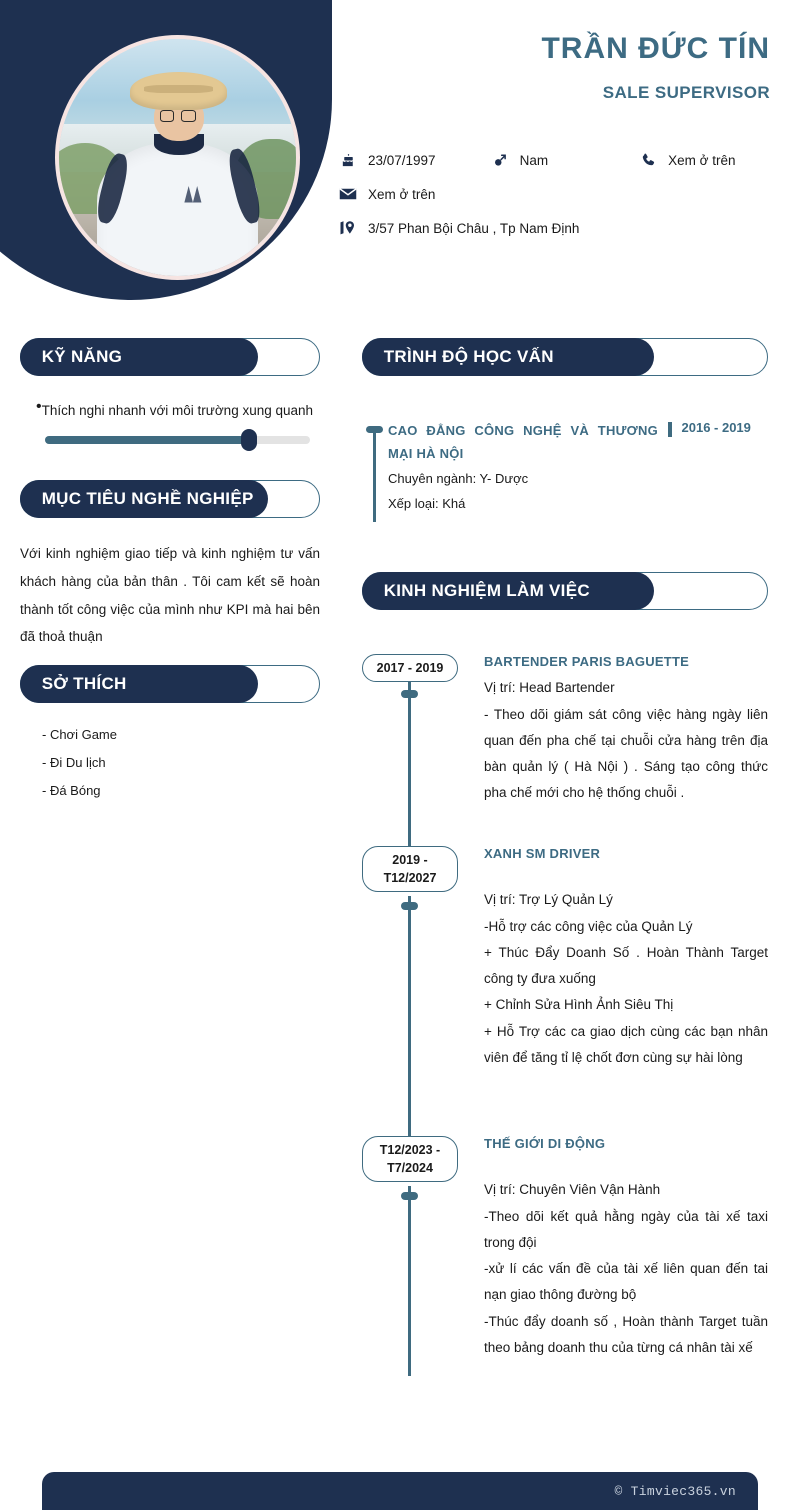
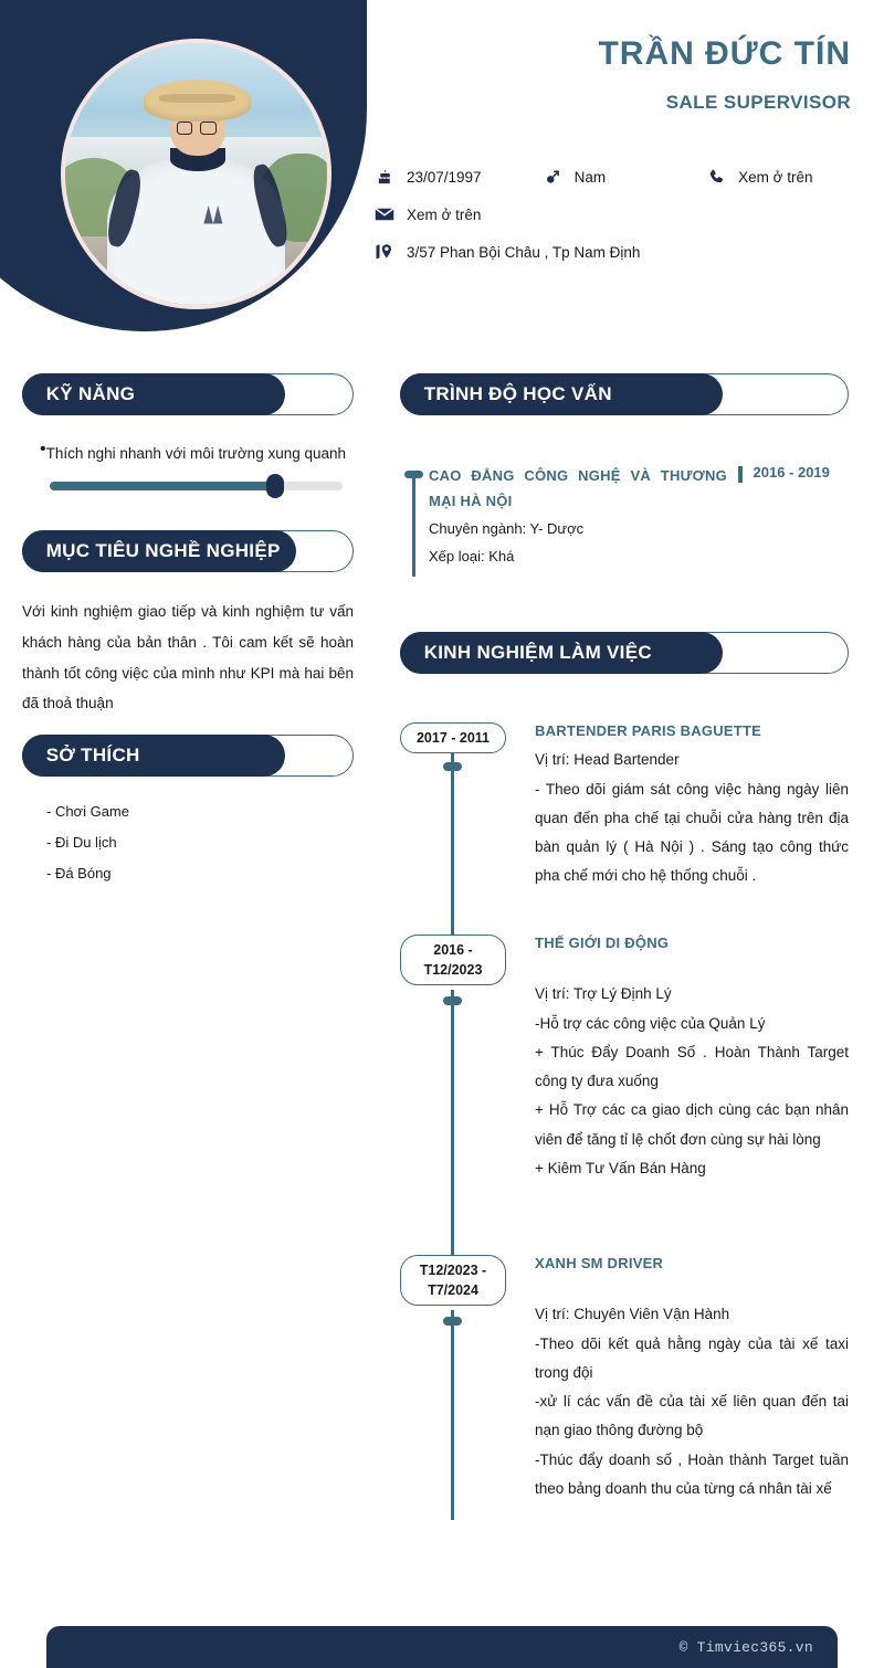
  TRẦN ĐỨC TÍN
  SALE SUPERVISOR
  23/07/1997
  Nam
  Xem ở trên
  Xem ở trên
  3/57 Phan Bội Châu , Tp Nam Định
  KỸ NĂNG
  •
  Thích nghi nhanh với môi trường xung quanh
  MỤC TIÊU NGHỀ NGHIỆP
  Với kinh nghiệm giao tiếp và kinh nghiệm tư vấn khách hàng của bản thân . Tôi cam kết sẽ hoàn thành tốt công việc của mình như KPI mà hai bên đã thoả thuận
  SỞ THÍCH
  - Chơi Game
  - Đi Du lịch
  - Đá Bóng
  TRÌNH ĐỘ HỌC VẤN
  CAO ĐẲNG CÔNG NGHỆ VÀ THƯƠNG MẠI HÀ NỘI
  2016 - 2019
  Chuyên ngành: Y- Dược
  Xếp loại: Khá
  KINH NGHIỆM LÀM VIỆC
- 2017 - 2019
+ 2017 - 2011
  BARTENDER PARIS BAGUETTE
  Vị trí: Head Bartender
  - Theo dõi giám sát công việc hàng ngày liên quan đến pha chế tại chuỗi cửa hàng trên địa bàn quản lý ( Hà Nội ) . Sáng tạo công thức pha chế mới cho hệ thống chuỗi .
- 2019 -
+ 2016 -
- T12/2027
+ T12/2023
- XANH SM DRIVER
+ THẾ GIỚI DI ĐỘNG
- Vị trí: Trợ Lý Quản Lý
+ Vị trí: Trợ Lý Định Lý
  -Hỗ trợ các công việc của Quản Lý
  + Thúc Đẩy Doanh Số . Hoàn Thành Target công ty đưa xuống
- + Chỉnh Sửa Hình Ảnh Siêu Thị
  + Hỗ Trợ các ca giao dịch cùng các bạn nhân viên để tăng tỉ lệ chốt đơn cùng sự hài lòng
+ + Kiêm Tư Vấn Bán Hàng
  T12/2023 -
  T7/2024
- THẾ GIỚI DI ĐỘNG
+ XANH SM DRIVER
  Vị trí: Chuyên Viên Vận Hành
  -Theo dõi kết quả hằng ngày của tài xế taxi trong đội
  -xử lí các vấn đề của tài xế liên quan đến tai nạn giao thông đường bộ
  -Thúc đẩy doanh số , Hoàn thành Target tuần theo bảng doanh thu của từng cá nhân tài xế
  © Timviec365.vn
